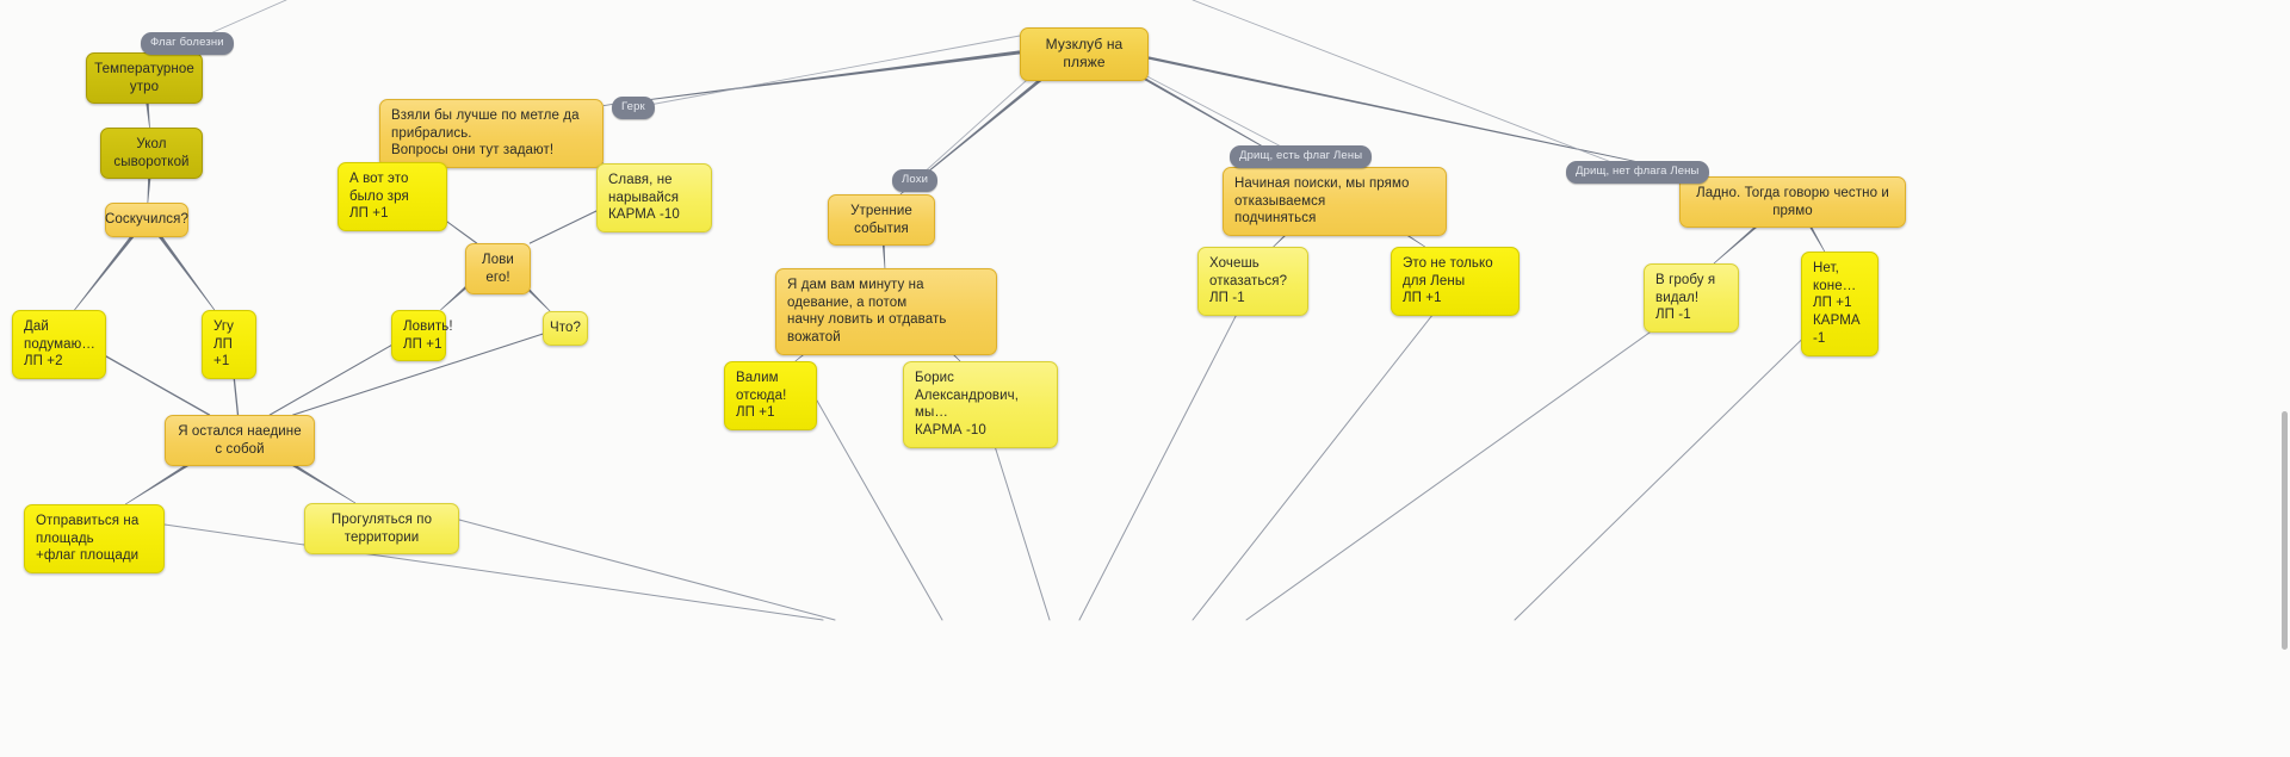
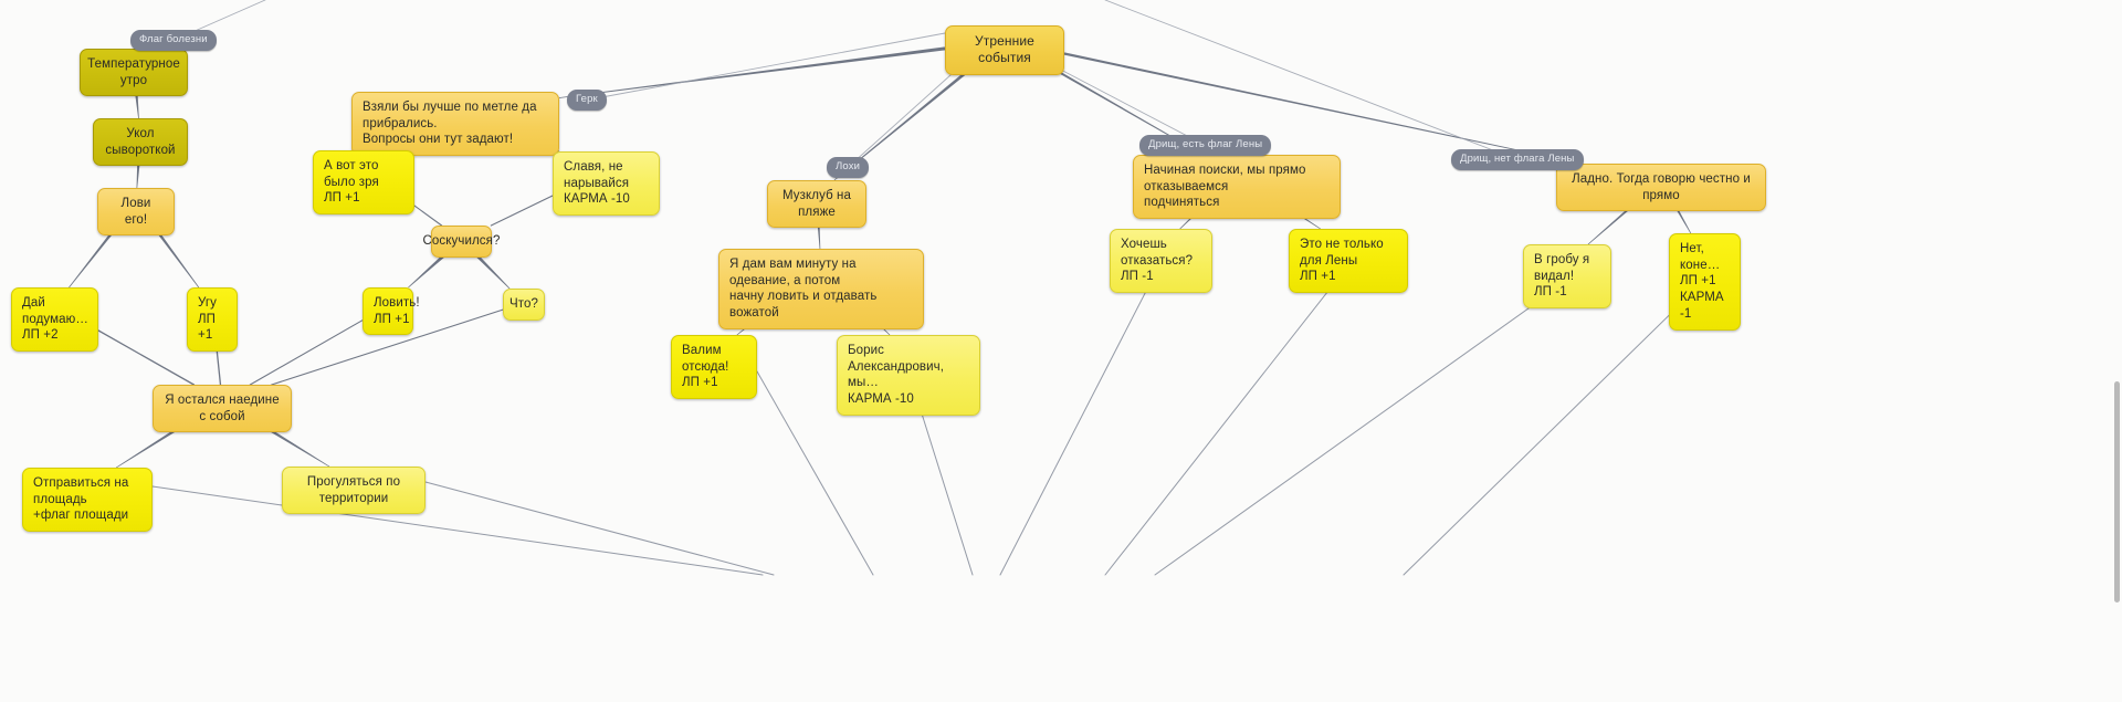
- Музклуб на пляже
+ Утренние события
  Температурное утро
  Укол сывороткой
- Соскучился?
+ Лови его!
  Дай подумаю…
  ЛП +2
  Угу
  ЛП +1
  Я остался наедине с собой
  Отправиться на площадь
  +флаг площади
  Прогуляться по территории
  Взяли бы лучше по метле да прибрались.
  Вопросы они тут задают!
  А вот это было зря
  ЛП +1
  Славя, не нарывайся
  КАРМА -10
- Лови его!
+ Соскучился?
  Ловить!
  ЛП +1
  Что?
- Утренние события
+ Музклуб на пляже
  Я дам вам минуту на одевание, а потом
  начну ловить и отдавать вожатой
  Валим отсюда!
  ЛП +1
  Борис Александрович, мы…
  КАРМА -10
  Начиная поиски, мы прямо отказываемся
  подчиняться
  Хочешь отказаться?
  ЛП -1
  Это не только для Лены
  ЛП +1
  Ладно. Тогда говорю честно и прямо
  В гробу я видал!
  ЛП -1
  Нет, коне…
  ЛП +1
  КАРМА -1
  Флаг болезни
  Герк
  Лохи
  Дрищ, есть флаг Лены
  Дрищ, нет флага Лены
